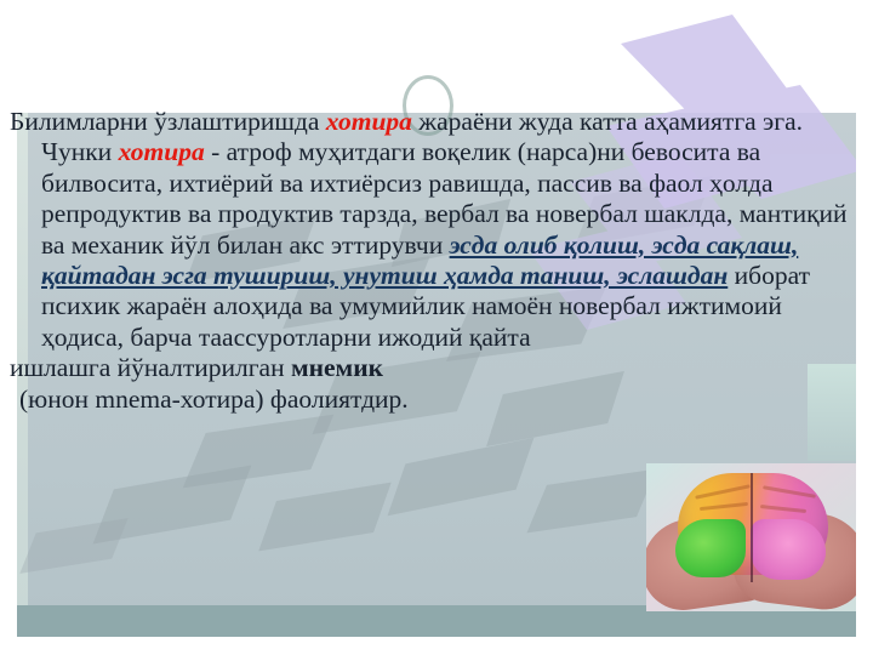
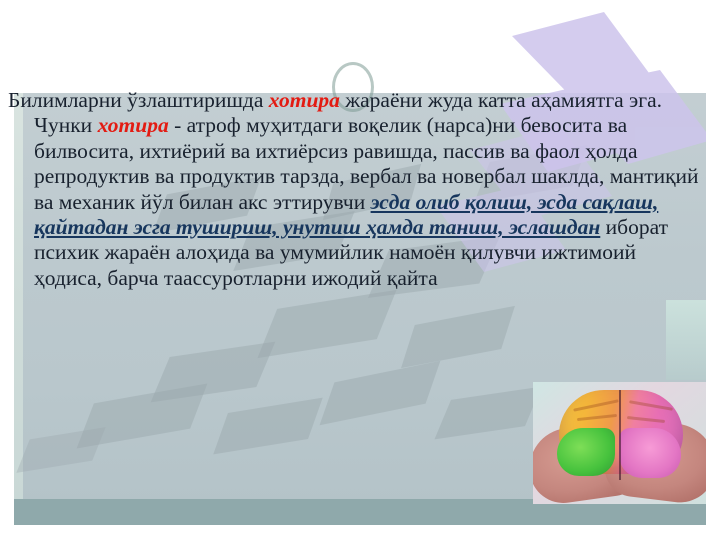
- Билимларни ўзлаштиришда хотира жараёни жуда катта аҳамиятга эга. Чунки хотира - атроф муҳитдаги воқелик (нарса)ни бевосита ва билвосита, ихтиёрий ва ихтиёрсиз равишда, пассив ва фаол ҳолда репродуктив ва продуктив тарзда, вербал ва новербал шаклда, мантиқий ва механик йўл билан акс эттирувчи эсда олиб қолиш, эсда сақлаш, қайтадан эсга тушириш, унутиш ҳамда таниш, эслашдан иборат психик жараён алоҳида ва умумийлик намоён новербал ижтимоий ҳодиса, барча таассуротларни ижодий қайта
+ Билимларни ўзлаштиришда хотира жараёни жуда катта аҳамиятга эга. Чунки хотира - атроф муҳитдаги воқелик (нарса)ни бевосита ва билвосита, ихтиёрий ва ихтиёрсиз равишда, пассив ва фаол ҳолда репродуктив ва продуктив тарзда, вербал ва новербал шаклда, мантиқий ва механик йўл билан акс эттирувчи эсда олиб қолиш, эсда сақлаш, қайтадан эсга тушириш, унутиш ҳамда таниш, эслашдан иборат психик жараён алоҳида ва умумийлик намоён қилувчи ижтимоий ҳодиса, барча таассуротларни ижодий қайта
- ишлашга йўналтирилган мнемик
- (юнон mnema-хотира) фаолиятдир.
